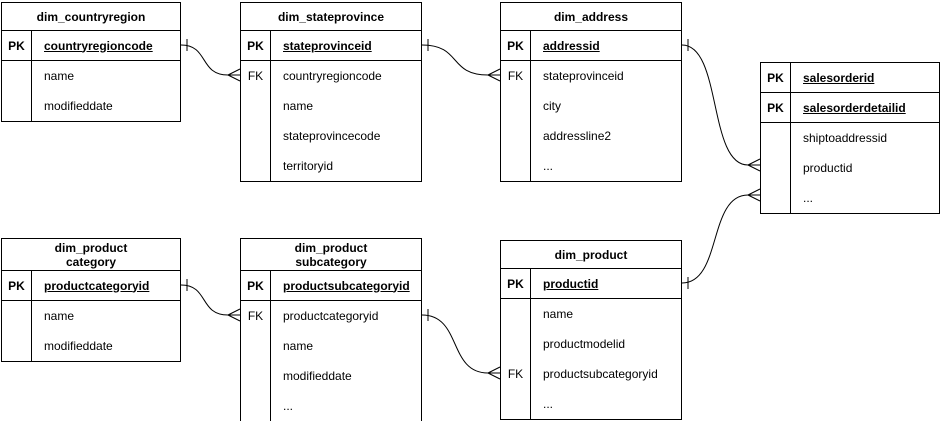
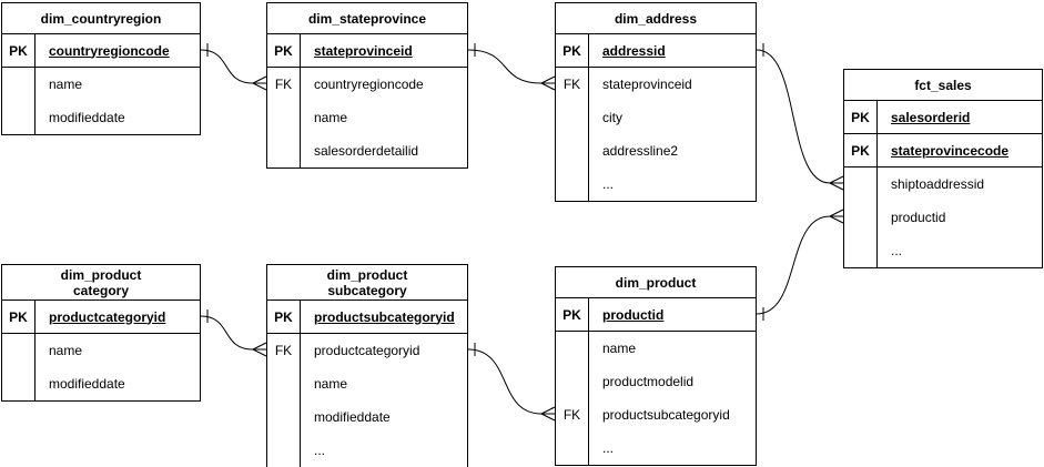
  dim_countryregion
  PK
  countryregioncode
  name
  modifieddate
  dim_stateprovince
  PK
  stateprovinceid
  FK
  countryregioncode
  name
- stateprovincecode
+ salesorderdetailid
- territoryid
  dim_address
  PK
  addressid
  FK
  stateprovinceid
  city
  addressline2
  ...
+ fct_sales
  PK
  salesorderid
  PK
- salesorderdetailid
+ stateprovincecode
  shiptoaddressid
  productid
  ...
  dim_product
  category
  PK
  productcategoryid
  name
  modifieddate
  dim_product
  subcategory
  PK
  productsubcategoryid
  FK
  productcategoryid
  name
  modifieddate
  ...
  dim_product
  PK
  productid
  name
  productmodelid
  FK
  productsubcategoryid
  ...
